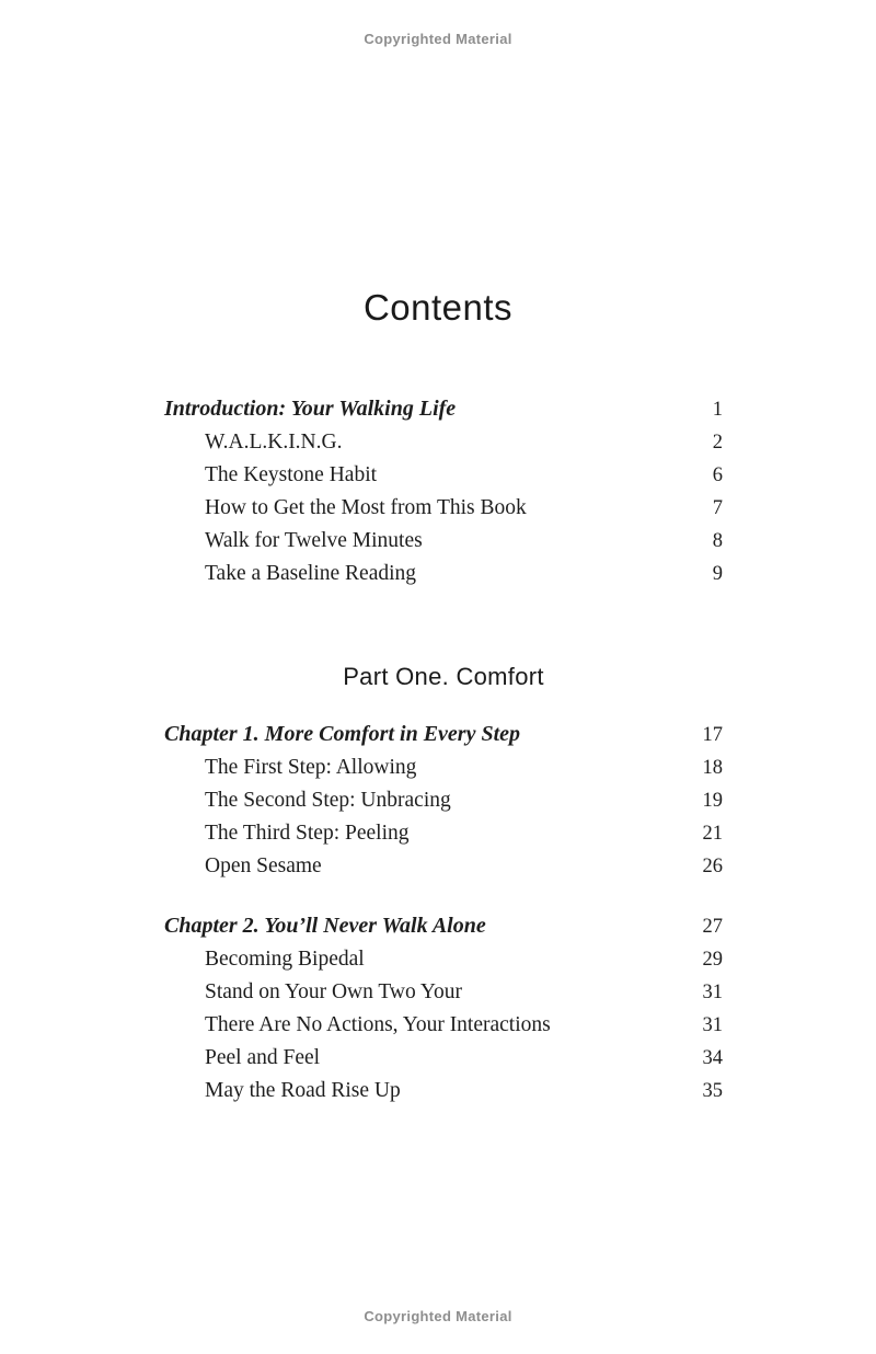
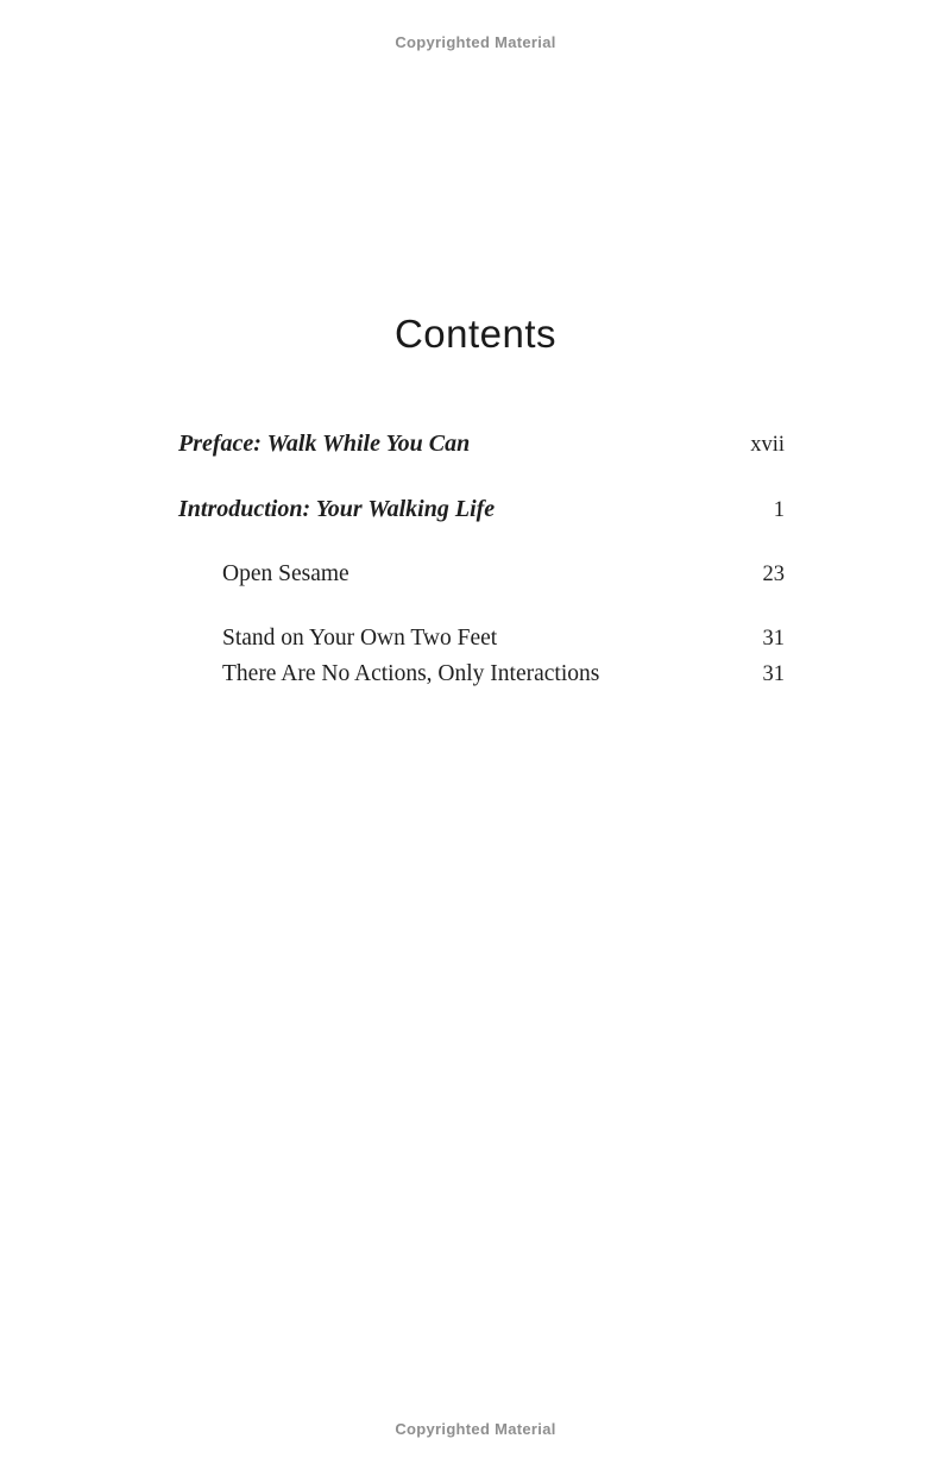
  Copyrighted Material
  Contents
+ Preface: Walk While You Can
+ xvii
  Introduction: Your Walking Life
  1
- W.A.L.K.I.N.G.
- 2
- The Keystone Habit
- 6
- How to Get the Most from This Book
- 7
- Walk for Twelve Minutes
- 8
- Take a Baseline Reading
- 9
- Part One. Comfort
- Chapter 1. More Comfort in Every Step
- 17
- The First Step: Allowing
- 18
- The Second Step: Unbracing
- 19
- The Third Step: Peeling
- 21
  Open Sesame
- 26
+ 23
- Chapter 2. You’ll Never Walk Alone
- 27
- Becoming Bipedal
- 29
- Stand on Your Own Two Your
+ Stand on Your Own Two Feet
  31
- There Are No Actions, Your Interactions
+ There Are No Actions, Only Interactions
  31
- Peel and Feel
- 34
- May the Road Rise Up
- 35
  Copyrighted Material
